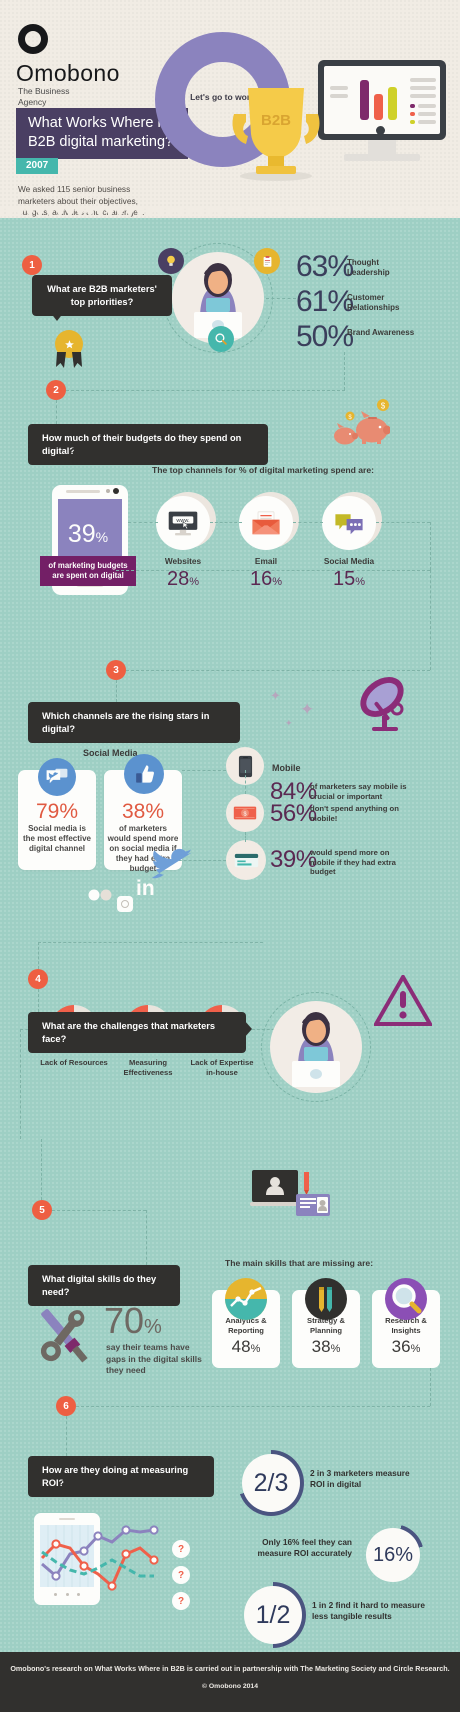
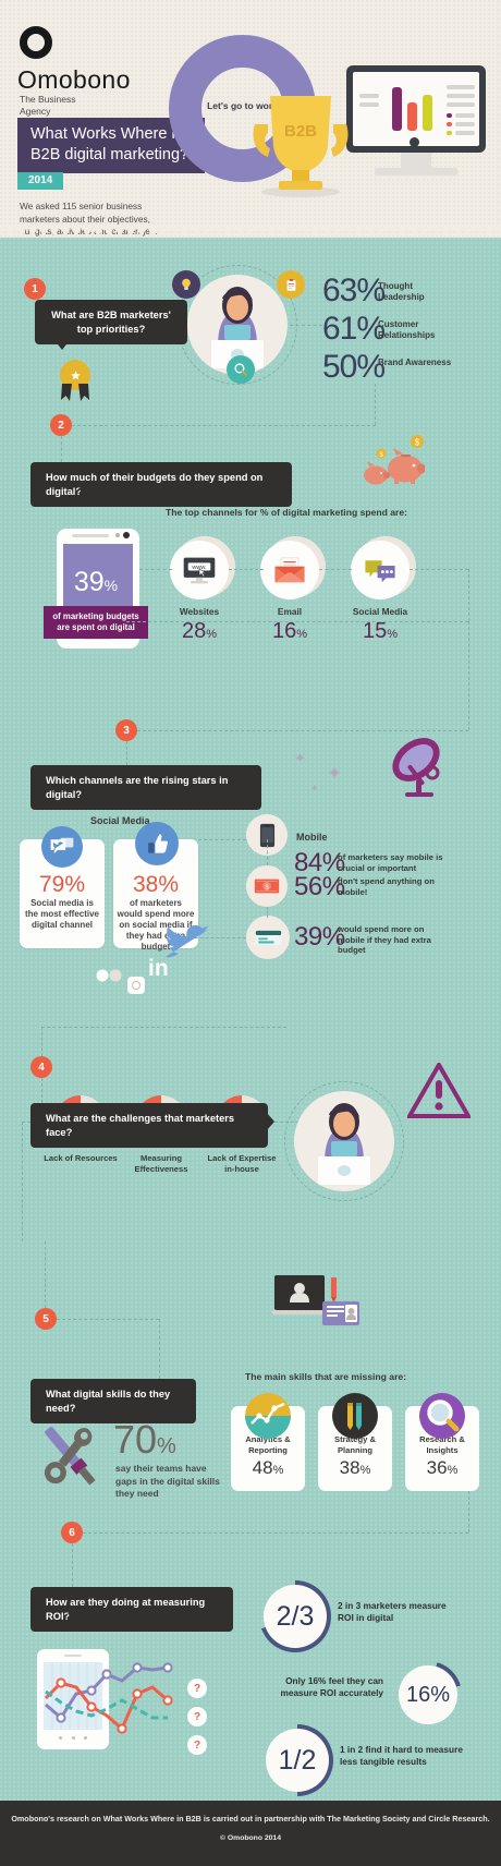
  Omobono
  The Business
  Agency
  What Works Where in B2B digital marketing?
- 2007
+ 2014
  We asked 115 senior business marketers about their objectives, ugs aiin calne.
  Let's go to wor
  B2B
  1
  What are B2B marketers' top priorities?
  63%
  Thought Leadership
  61%
  Customer Relationships
  50%
  Brand Awareness
  2
  How much of their budgets do they spend on digital?
  $
  The top channels for % of digital marketing spend are:
  39%
  of marketing budgets are spent on digital
  Websites
  28%
  Email
  16%
  Social Media
  15%
  3
  Which channels are the rising stars in digital?
  ✦
  ✦
  ✦
  Social Media
  79%
  Social media is the most effective digital channel
  38%
  of marketers would spend more on social media if they had ea budget
  Mobile
  84%
  of marketers say mobile is crucial or important
  56%
  don't spend anything on mobile!
  39%
  would spend more on mobile if they had extra budget
  in
  4
  What are the challenges that marketers face?
  Lack of Resources
  Measuring Effectiveness
  Lack of Expertise in-house
  5
  What digital skills do they need?
  The main skills that are missing are:
  70%
  say their teams have gaps in the digital skills they need
  Analytics & Reporting
  48%
  Strategy & Planning
  38%
  Research & Insights
  36%
  6
  How are they doing at measuring ROI?
  ?
  ?
  ?
  2/3
  2 in 3 marketers measure ROI in digital
  16%
  Only 16% feel they can measure ROI accurately
  1/2
  1 in 2 find it hard to measure less tangible results
  Omobono's research on What Works Where in B2B is carried out in partnership with The Marketing Society and Circle Research.
